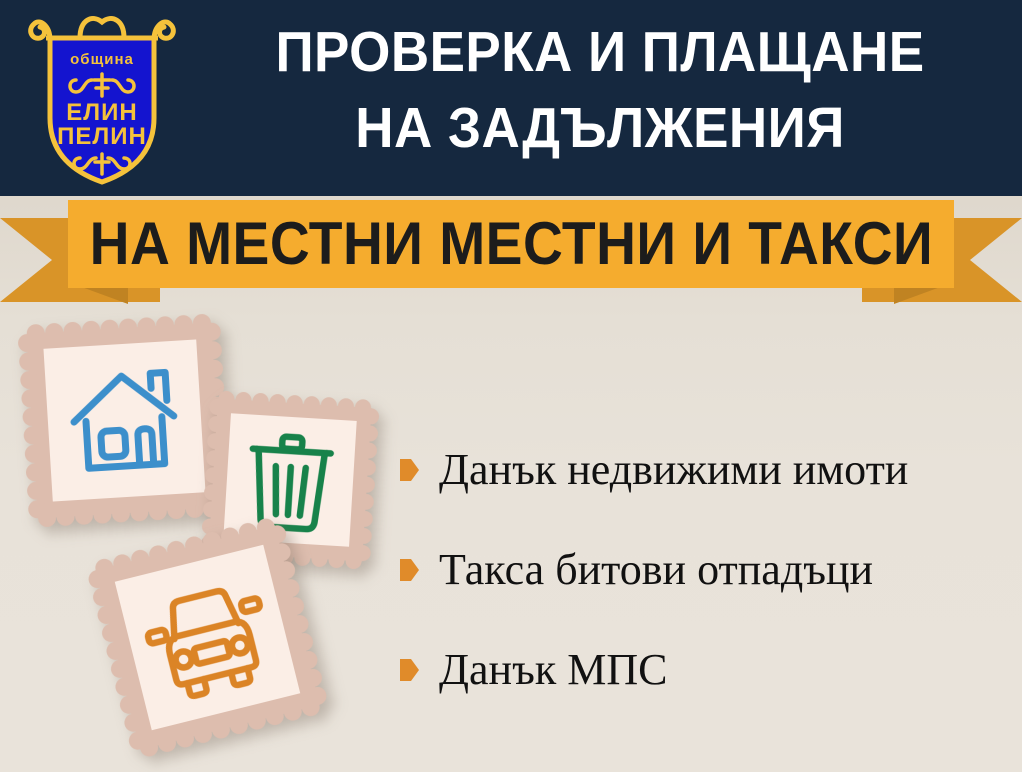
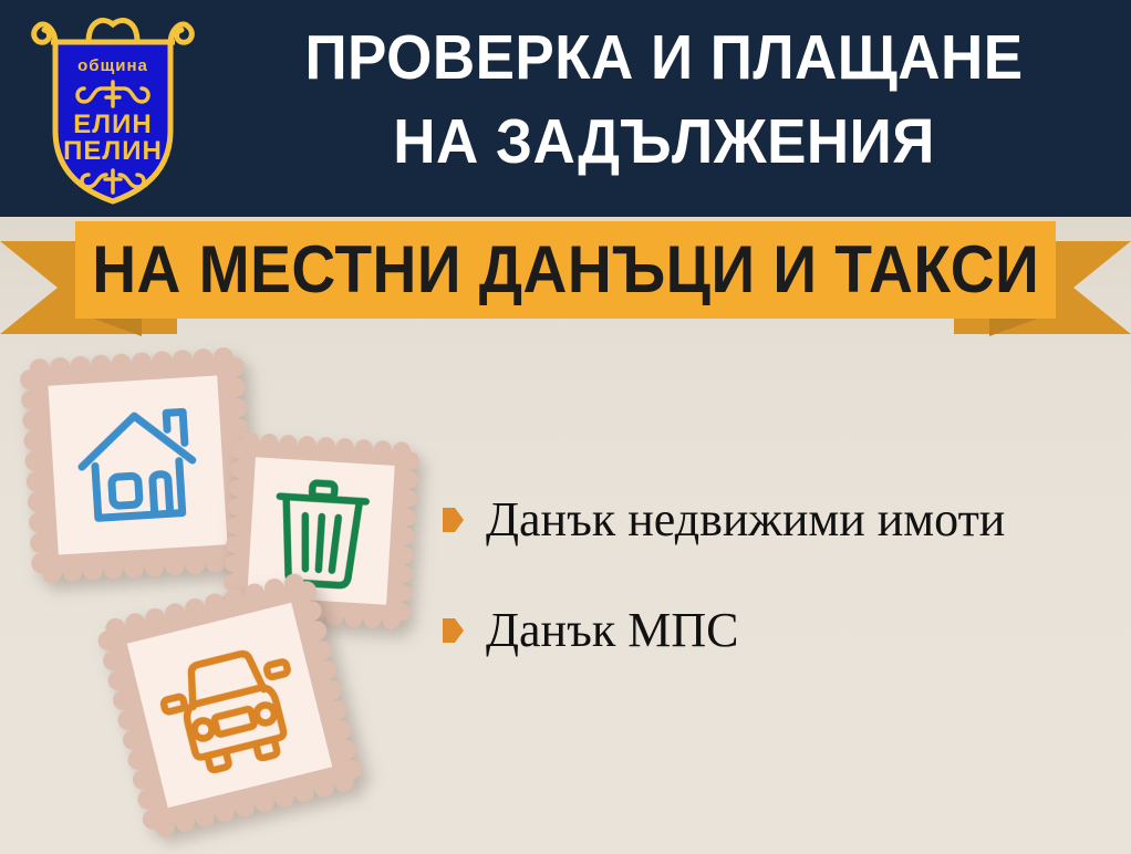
  община
  ЕЛИН
  ПЕЛИН
  ПРОВЕРКА И ПЛАЩАНЕ
  НА ЗАДЪЛЖЕНИЯ
- НА МЕСТНИ МЕСТНИ И ТАКСИ
+ НА МЕСТНИ ДАНЪЦИ И ТАКСИ
  Данък недвижими имоти
- Такса битови отпадъци
  Данък МПС
